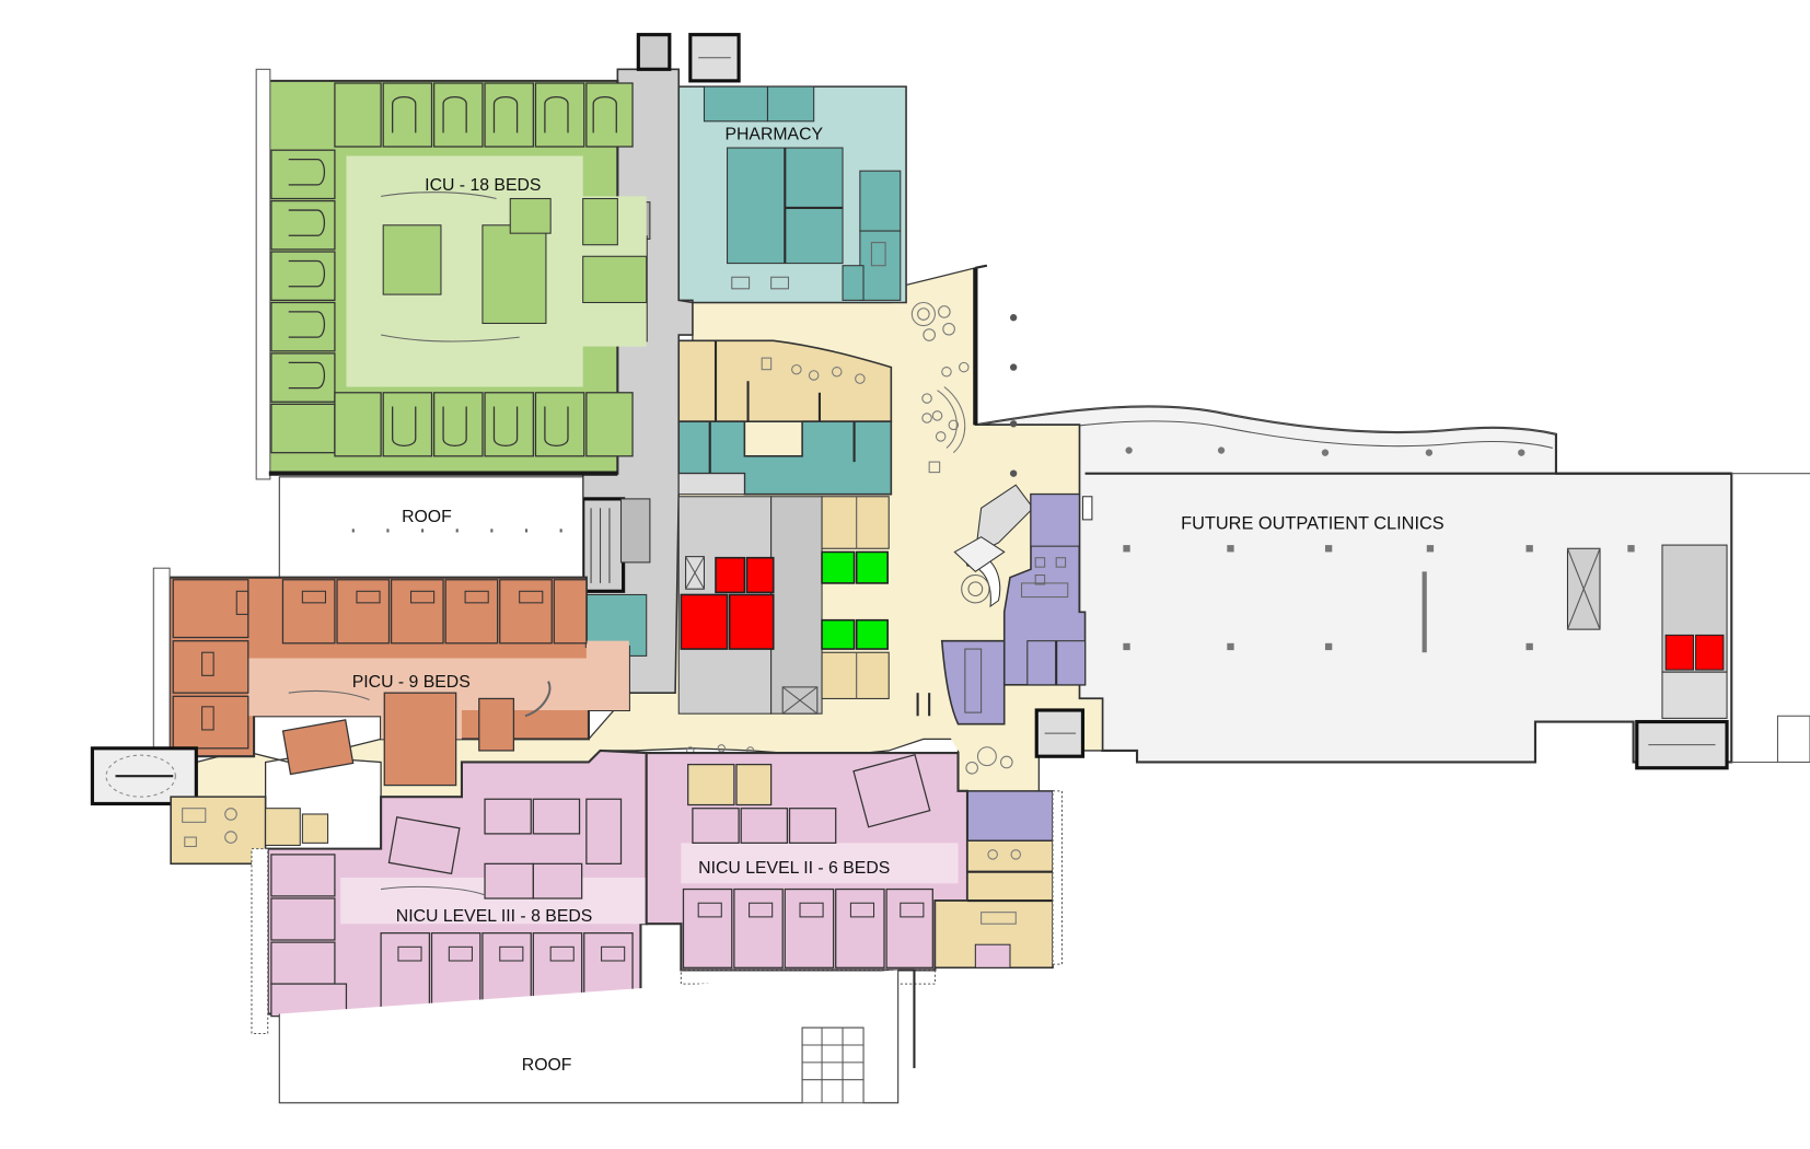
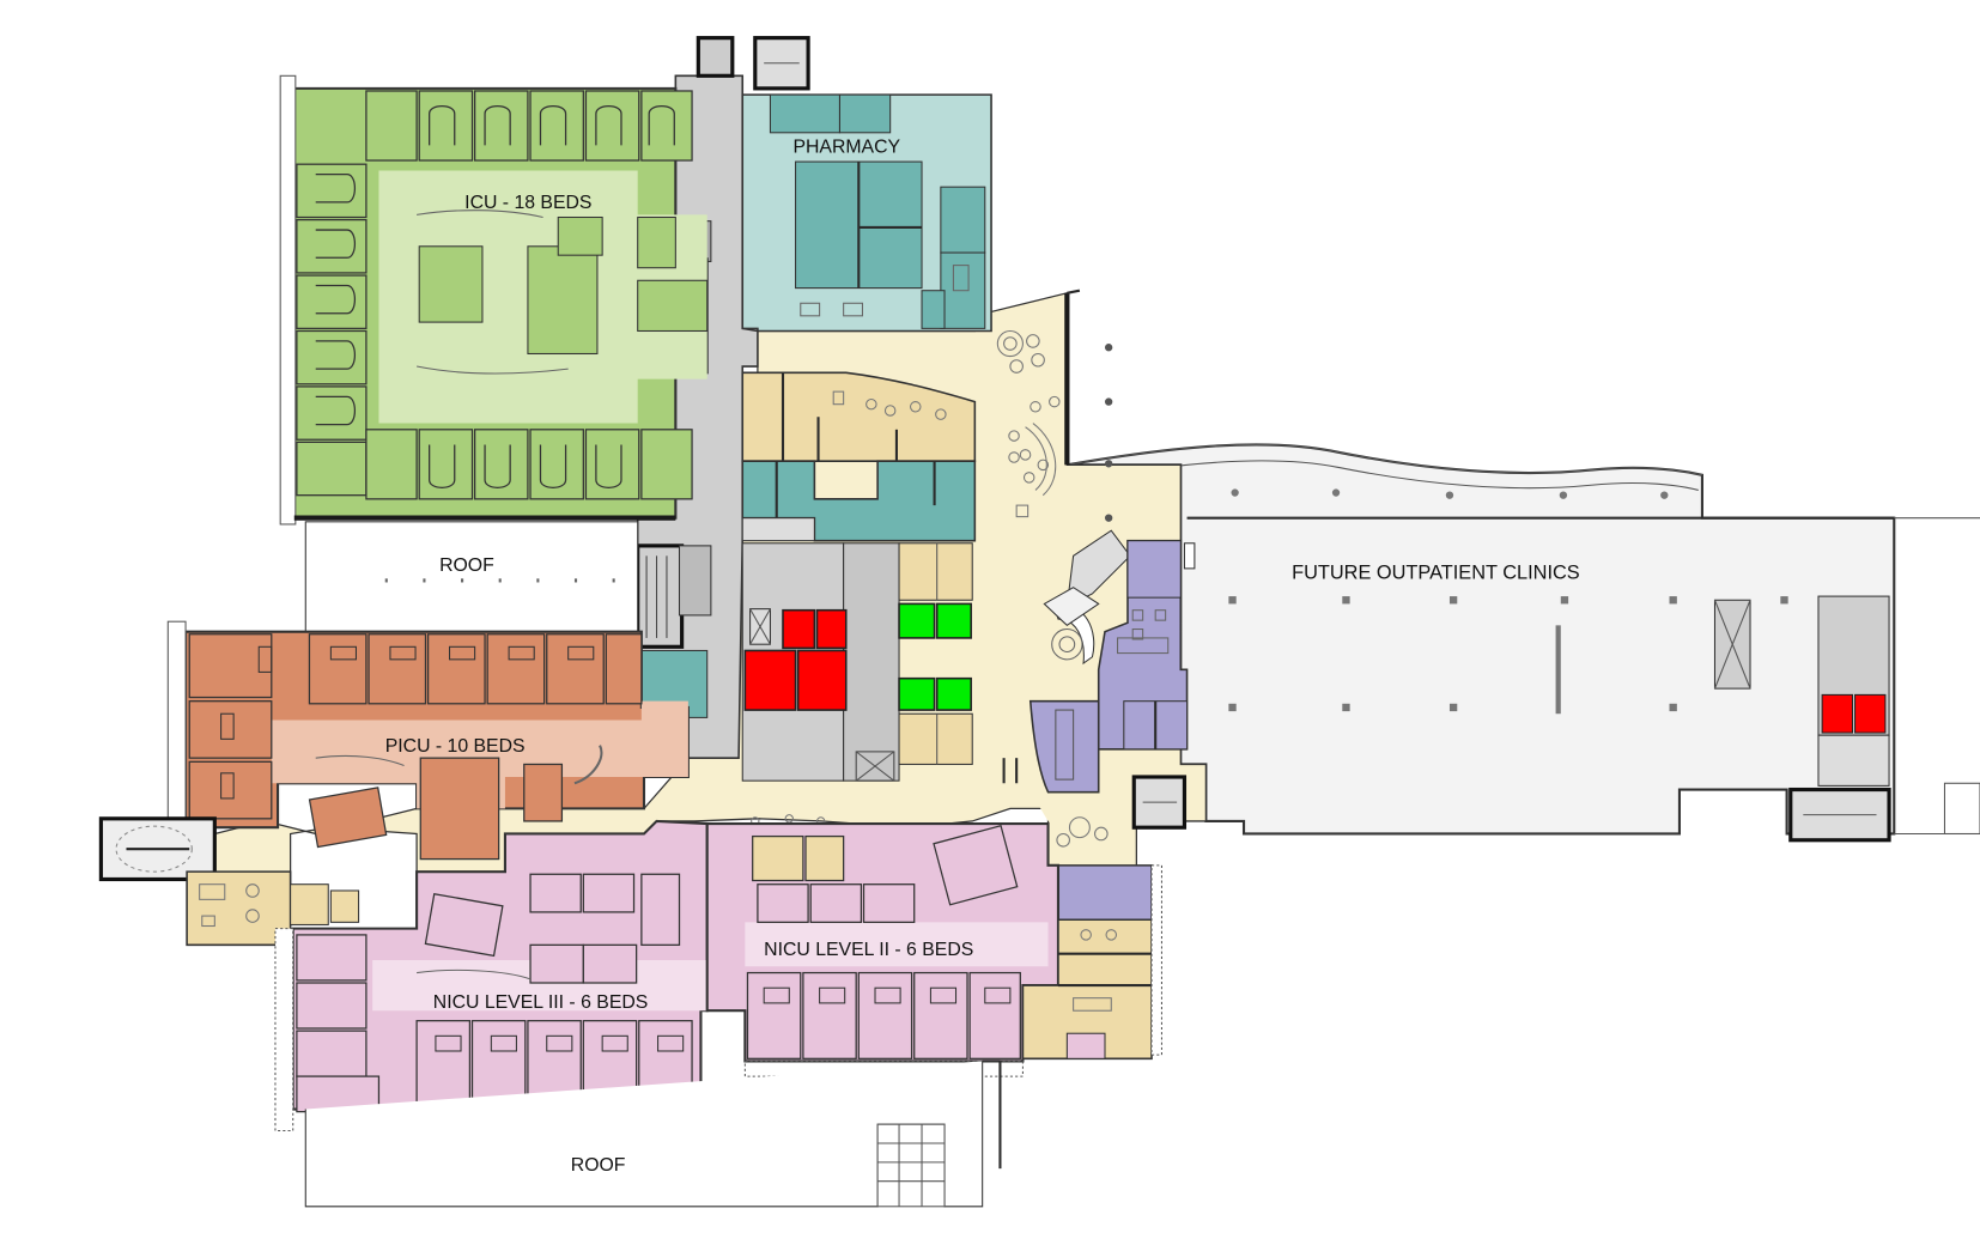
  FUTURE OUTPATIENT CLINICS
  PHARMACY
  ICU - 18 BEDS
  ROOF
- PICU - 9 BEDS
+ PICU - 10 BEDS
- NICU LEVEL III - 8 BEDS
+ NICU LEVEL III - 6 BEDS
  NICU LEVEL II - 6 BEDS
  ROOF
